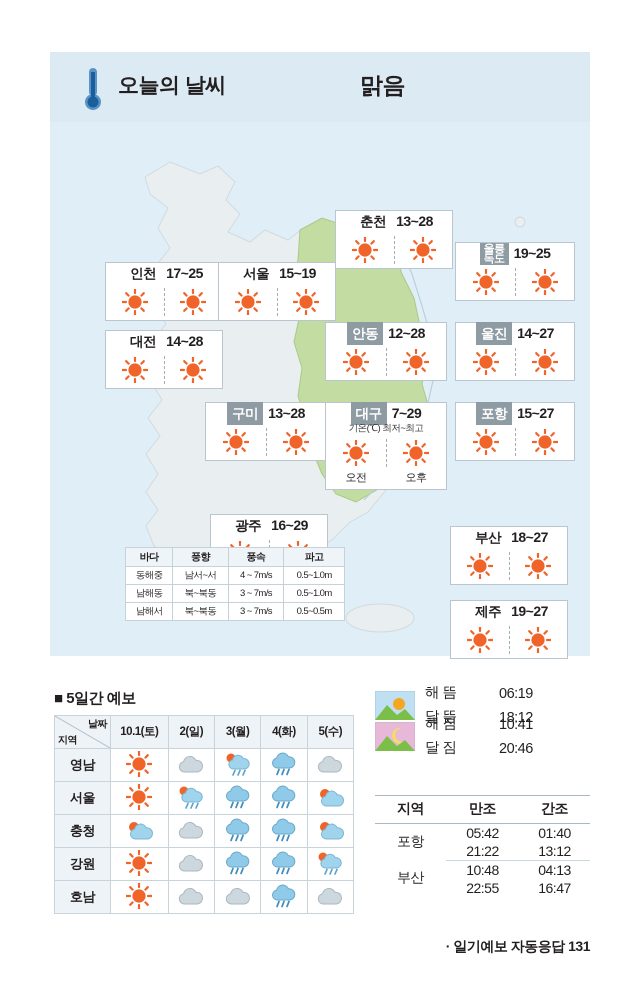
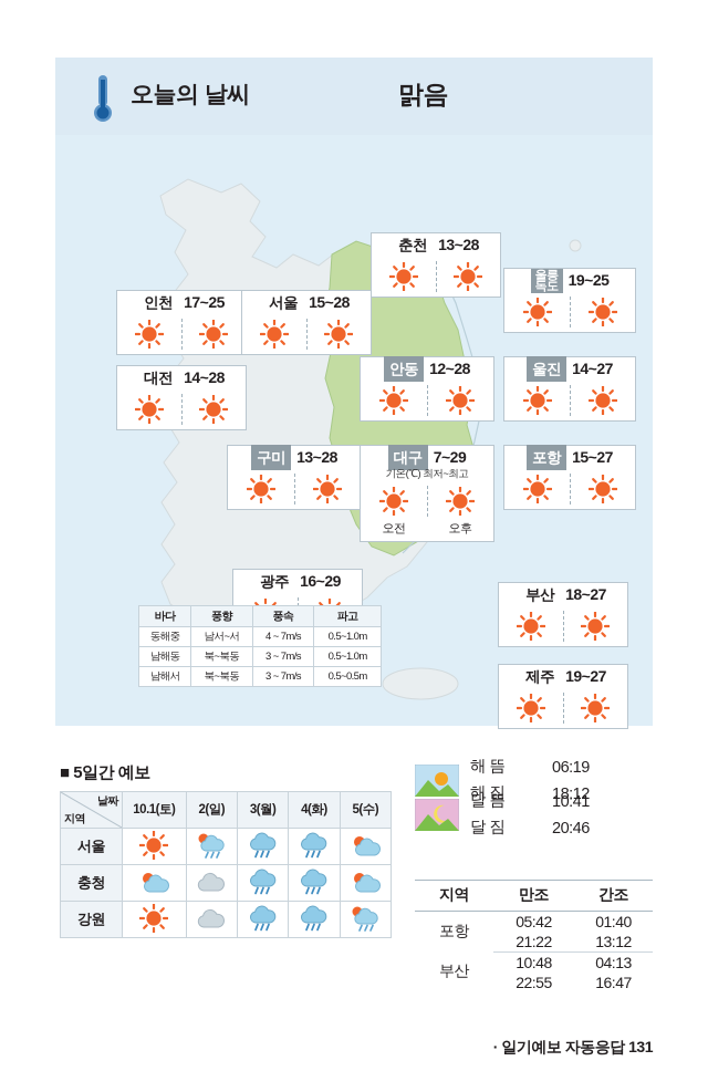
  오늘의 날씨
  맑음
  춘천
  13~28
  울릉
  독도
  19~25
  인천
  17~25
  서울
- 15~19
+ 15~28
  안동
  12~28
  울진
  14~27
  대전
  14~28
  구미
  13~28
  대구
  7~29
  기온(℃) 최저~최고
  오전
  오후
  포항
  15~27
  광주
  16~29
  부산
  18~27
  제주
  19~27
  바다	풍향	풍속	파고
  동해중	남서~서	4 ~ 7m/s	0.5~1.0m
  남해동	북~북동	3 ~ 7m/s	0.5~1.0m
  남해서	북~북동	3 ~ 7m/s	0.5~0.5m
  ■ 5일간 예보
  날짜 지역	10.1(토)	2(일)	3(월)	4(화)	5(수)
- 영남
  서울
  충청
  강원
- 호남
  해 뜸
  06:19
- 달 뜸
+ 해 짐
  18:12
- 해 짐
+ 달 뜸
  10:41
  달 짐
  20:46
  지역	만조	간조
  포항	05:42	01:40
  21:22	13:12
  부산	10:48	04:13
  22:55	16:47
  · 일기예보 자동응답 131
